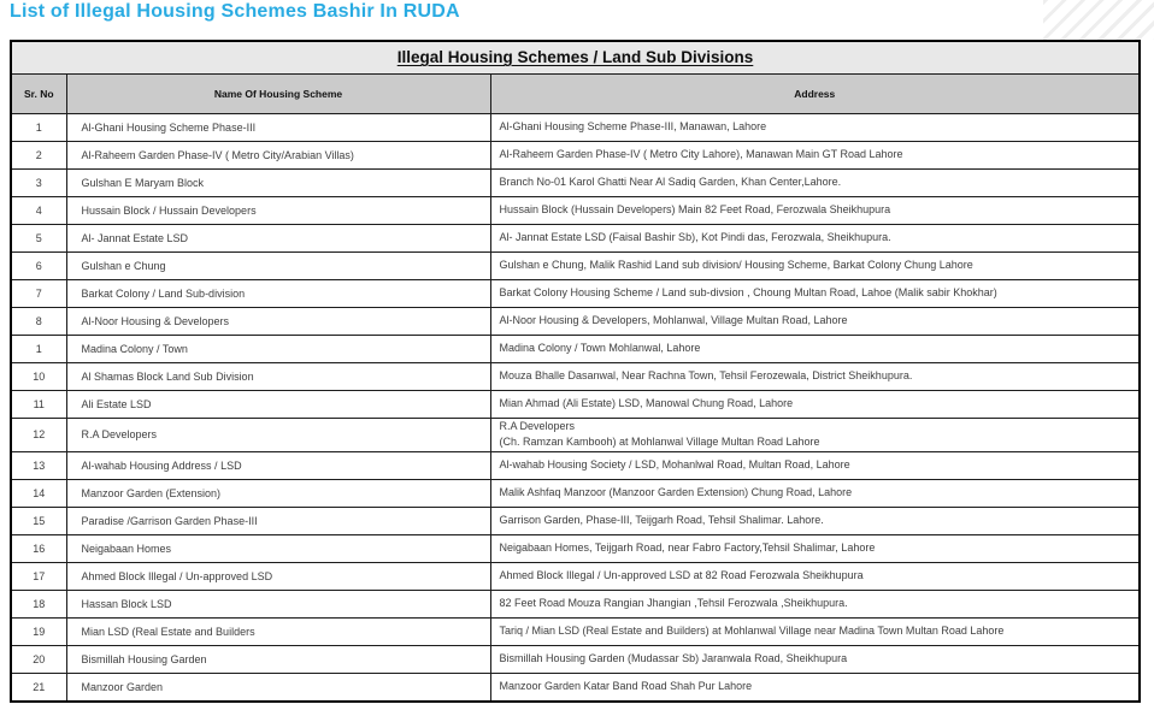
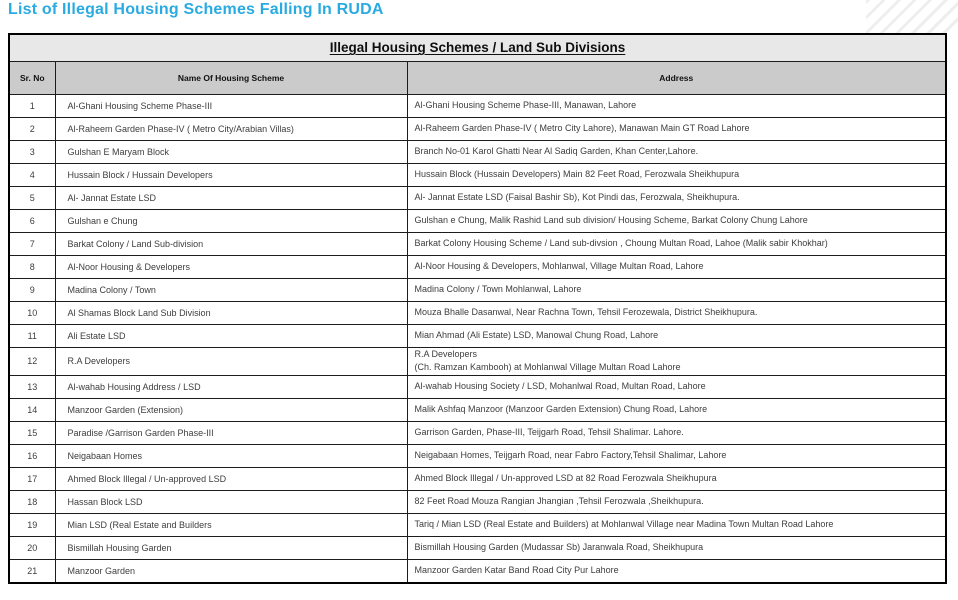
- List of Illegal Housing Schemes Bashir In RUDA
+ List of Illegal Housing Schemes Falling In RUDA
  Illegal Housing Schemes / Land Sub Divisions
  Sr. No	Name Of Housing Scheme	Address
  1	Al-Ghani Housing Scheme Phase-III	Al-Ghani Housing Scheme Phase-III, Manawan, Lahore
  2	Al-Raheem Garden Phase-IV ( Metro City/Arabian Villas)	Al-Raheem Garden Phase-IV ( Metro City Lahore), Manawan Main GT Road Lahore
  3	Gulshan E Maryam Block	Branch No-01 Karol Ghatti Near Al Sadiq Garden, Khan Center,Lahore.
  4	Hussain Block / Hussain Developers	Hussain Block (Hussain Developers) Main 82 Feet Road, Ferozwala Sheikhupura
  5	Al- Jannat Estate LSD	Al- Jannat Estate LSD (Faisal Bashir Sb), Kot Pindi das, Ferozwala, Sheikhupura.
  6	Gulshan e Chung	Gulshan e Chung, Malik Rashid Land sub division/ Housing Scheme, Barkat Colony Chung Lahore
  7	Barkat Colony / Land Sub-division	Barkat Colony Housing Scheme / Land sub-divsion , Choung Multan Road, Lahoe (Malik sabir Khokhar)
  8	Al-Noor Housing & Developers	Al-Noor Housing & Developers, Mohlanwal, Village Multan Road, Lahore
- 1	Madina Colony / Town	Madina Colony / Town Mohlanwal, Lahore
+ 9	Madina Colony / Town	Madina Colony / Town Mohlanwal, Lahore
  10	Al Shamas Block Land Sub Division	Mouza Bhalle Dasanwal, Near Rachna Town, Tehsil Ferozewala, District Sheikhupura.
  11	Ali Estate LSD	Mian Ahmad (Ali Estate) LSD, Manowal Chung Road, Lahore
  12	R.A Developers	R.A Developers (Ch. Ramzan Kambooh) at Mohlanwal Village Multan Road Lahore
  13	Al-wahab Housing Address / LSD	Al-wahab Housing Society / LSD, Mohanlwal Road, Multan Road, Lahore
  14	Manzoor Garden (Extension)	Malik Ashfaq Manzoor (Manzoor Garden Extension) Chung Road, Lahore
  15	Paradise /Garrison Garden Phase-III	Garrison Garden, Phase-III, Teijgarh Road, Tehsil Shalimar. Lahore.
  16	Neigabaan Homes	Neigabaan Homes, Teijgarh Road, near Fabro Factory,Tehsil Shalimar, Lahore
  17	Ahmed Block Illegal / Un-approved LSD	Ahmed Block Illegal / Un-approved LSD at 82 Road Ferozwala Sheikhupura
  18	Hassan Block LSD	82 Feet Road Mouza Rangian Jhangian ,Tehsil Ferozwala ,Sheikhupura.
  19	Mian LSD (Real Estate and Builders	Tariq / Mian LSD (Real Estate and Builders) at Mohlanwal Village near Madina Town Multan Road Lahore
  20	Bismillah Housing Garden	Bismillah Housing Garden (Mudassar Sb) Jaranwala Road, Sheikhupura
- 21	Manzoor Garden	Manzoor Garden Katar Band Road Shah Pur Lahore
+ 21	Manzoor Garden	Manzoor Garden Katar Band Road City Pur Lahore
